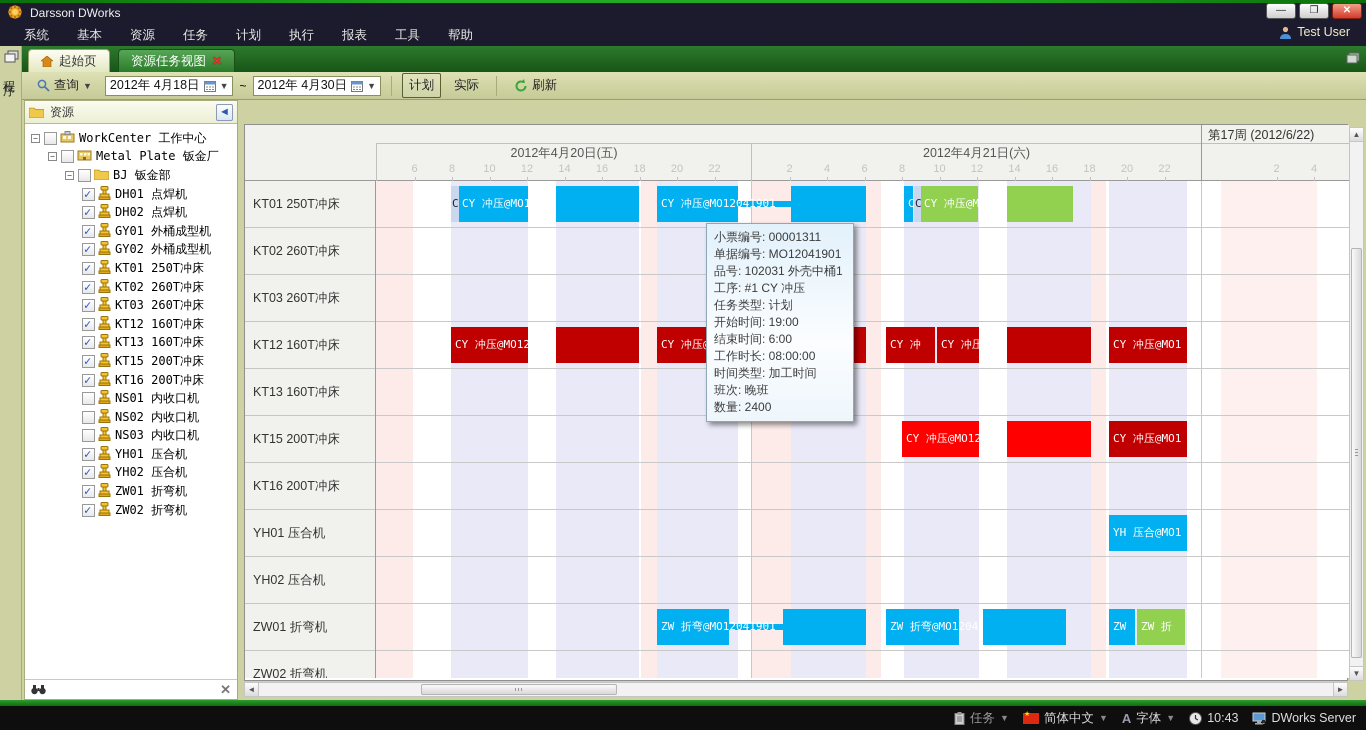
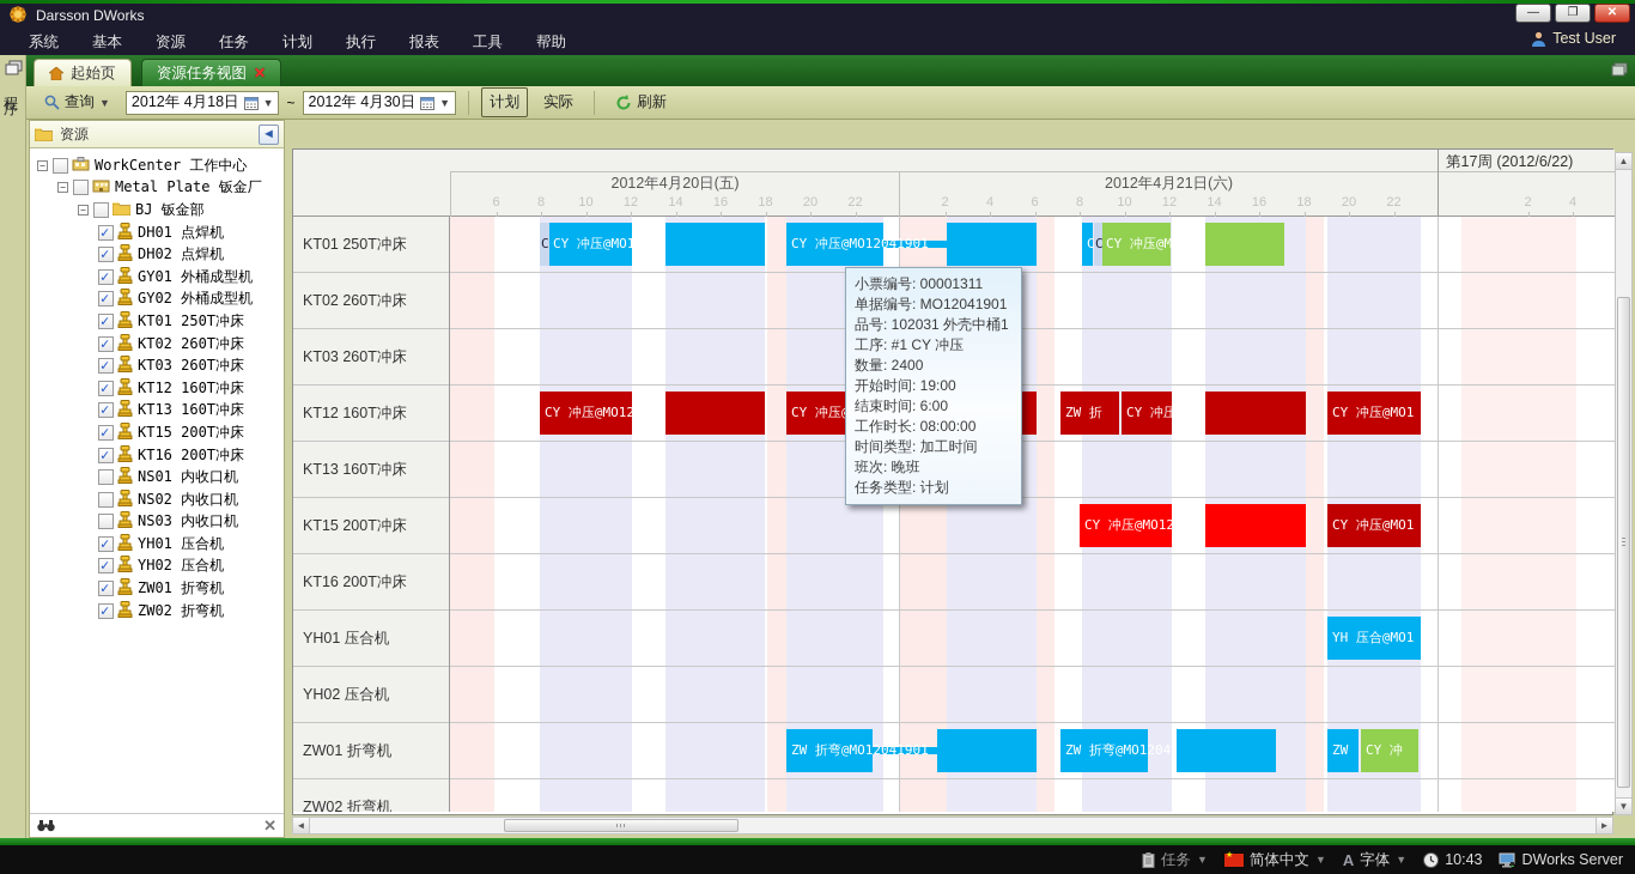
  Darsson DWorks
  —
  ❐
  ✕
  系统
  基本
  资源
  任务
  计划
  执行
  报表
  工具
  帮助
  Test User
  起始页
  资源任务视图
  ✕
  查询
  ▼
  2012年 4月18日
  ▼
  ~
  2012年 4月30日
  ▼
  计划
  实际
  刷新
  资源
  ◄
  −
  WorkCenter 工作中心
  −
  Metal Plate 钣金厂
  −
  BJ 钣金部
  DH01 点焊机
  DH02 点焊机
  GY01 外桶成型机
  GY02 外桶成型机
  KT01 250T冲床
  KT02 260T冲床
  KT03 260T冲床
  KT12 160T冲床
  KT13 160T冲床
  KT15 200T冲床
  KT16 200T冲床
  NS01 内收口机
  NS02 内收口机
  NS03 内收口机
  YH01 压合机
  YH02 压合机
  ZW01 折弯机
  ZW02 折弯机
  ✕
  2012年4月20日(五)
  6
  8
  10
  12
  14
  16
  18
  20
  22
  2012年4月21日(六)
  2
  4
  6
  8
  10
  12
  14
  16
  18
  20
  22
  第17周 (2012/6/22)
  2
  4
  KT01 250T冲床
  KT02 260T冲床
  KT03 260T冲床
  KT12 160T冲床
  KT13 160T冲床
  KT15 200T冲床
  KT16 200T冲床
  YH01 压合机
  YH02 压合机
  ZW01 折弯机
  ZW02 折弯机
  C
  CY 冲压@MO12041
  CY 冲压@MO12041901
  C
  C
  CY 冲压@MO120419
  CY 冲压
- CY 冲
+ ZW 折
  CY 冲压@MO1
  CY 冲压@MO120419
  CY 冲压@MO1
  YH 压合@MO1
  ZW 折弯@MO12041901
  ZW 折弯@MO12041
  ZW
- ZW 折
+ CY 冲
  ▲
  ▼
  ◄
  ►
  小票编号: 00001311
  单据编号: MO12041901
  品号: 102031 外壳中桶1
  工序: #1 CY 冲压
- 任务类型: 计划
+ 数量: 2400
  开始时间: 19:00
  结束时间: 6:00
  工作时长: 08:00:00
  时间类型: 加工时间
  班次: 晚班
- 数量: 2400
+ 任务类型: 计划
  任务
  ▼
  简体中文
  ▼
  A
  字体
  ▼
  10:43
  DWorks Server
